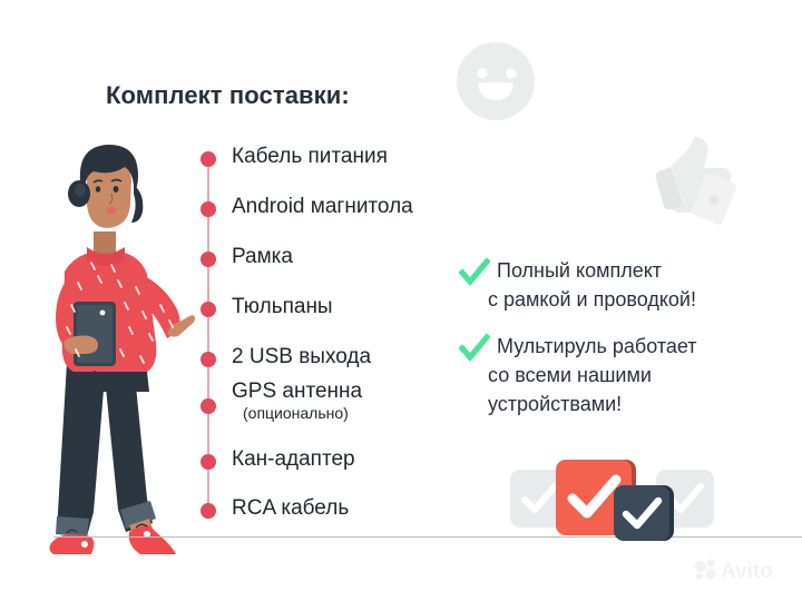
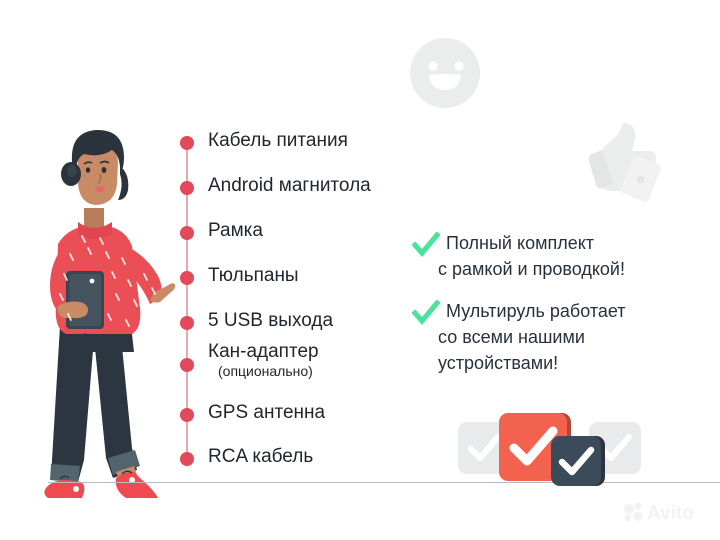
- Комплект поставки:
  Кабель питания
  Android магнитола
  Рамка
  Тюльпаны
- 2 USB выхода
+ 5 USB выхода
- GPS антенна
+ Кан-адаптер
  (опционально)
- Кан-адаптер
+ GPS антенна
  RCA кабель
  Полный комплект
  с рамкой и проводкой!
  Мультируль работает
  со всеми нашими
  устройствами!
